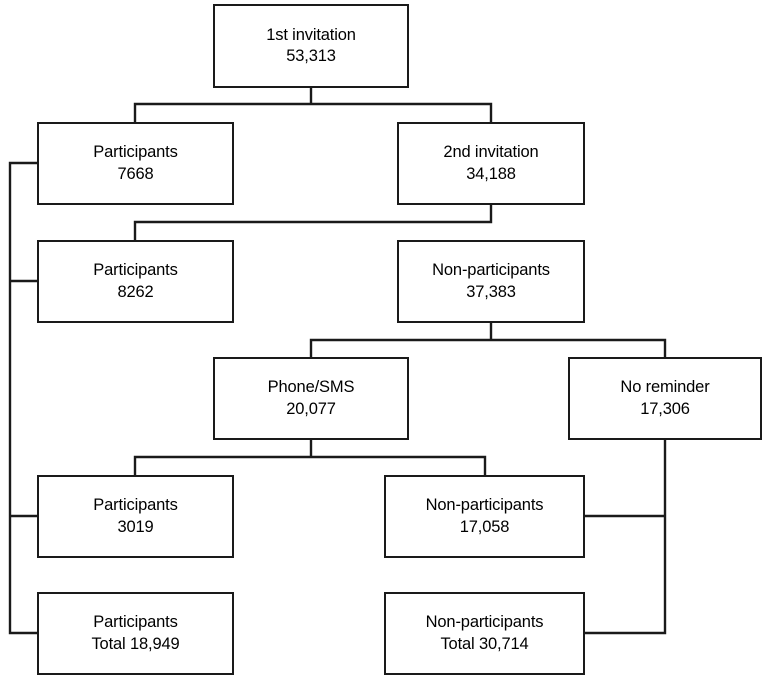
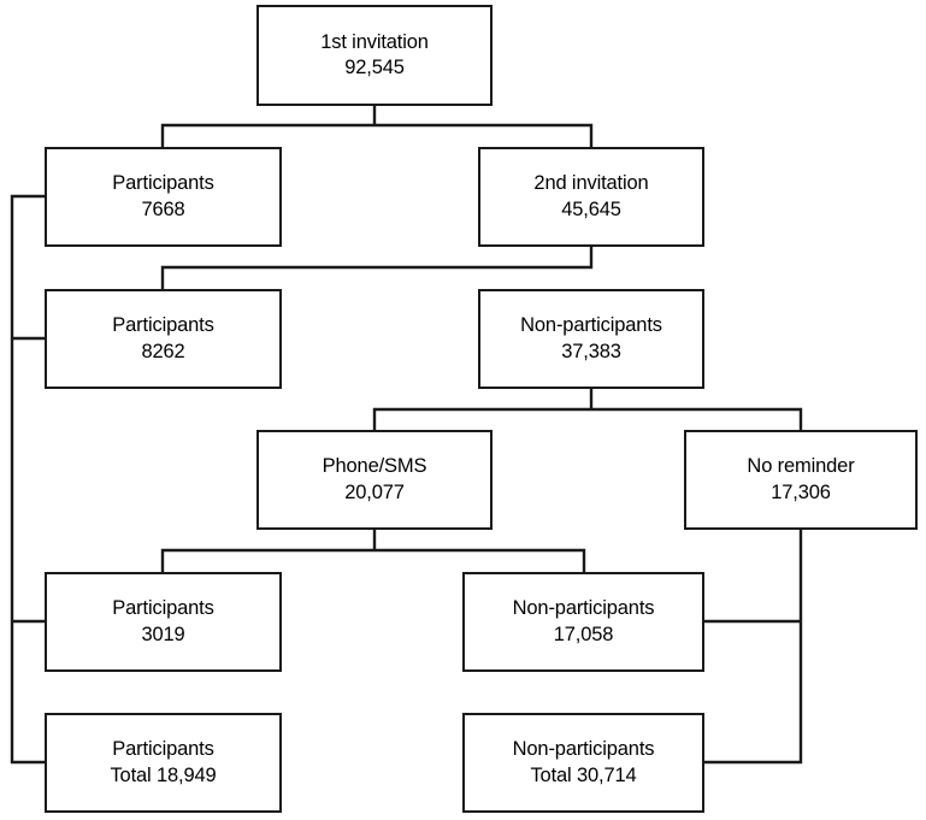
  1st invitation
- 53,313
+ 92,545
  Participants
  7668
  2nd invitation
- 34,188
+ 45,645
  Participants
  8262
  Non-participants
  37,383
  Phone/SMS
  20,077
  No reminder
  17,306
  Participants
  3019
  Non-participants
  17,058
  Participants
  Total 18,949
  Non-participants
  Total 30,714
